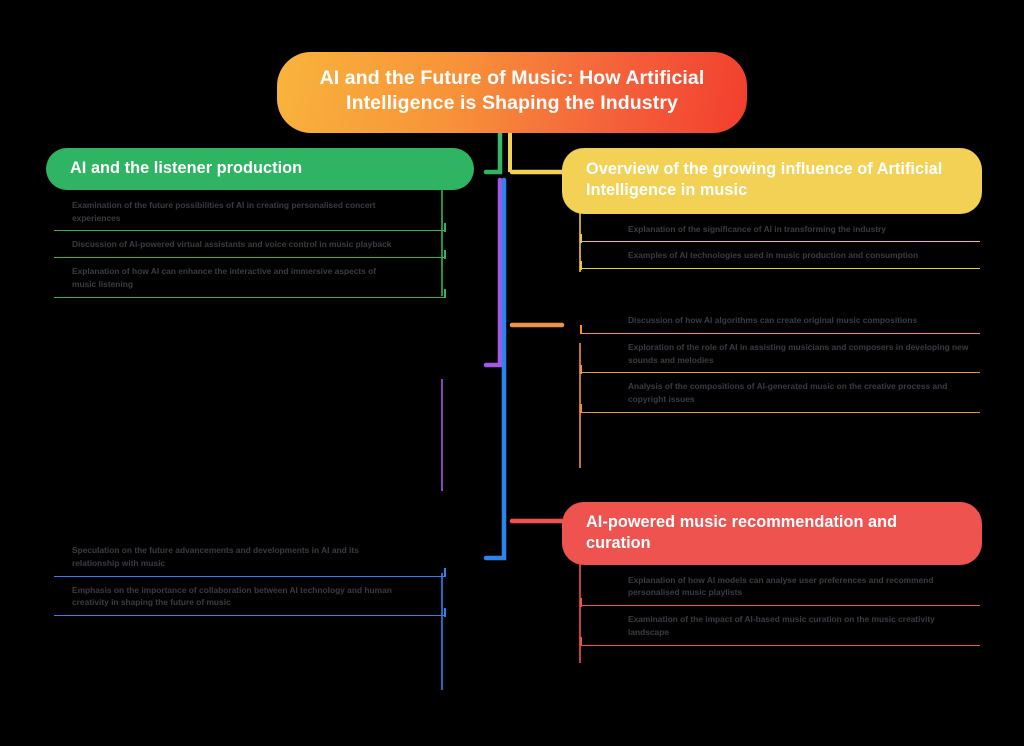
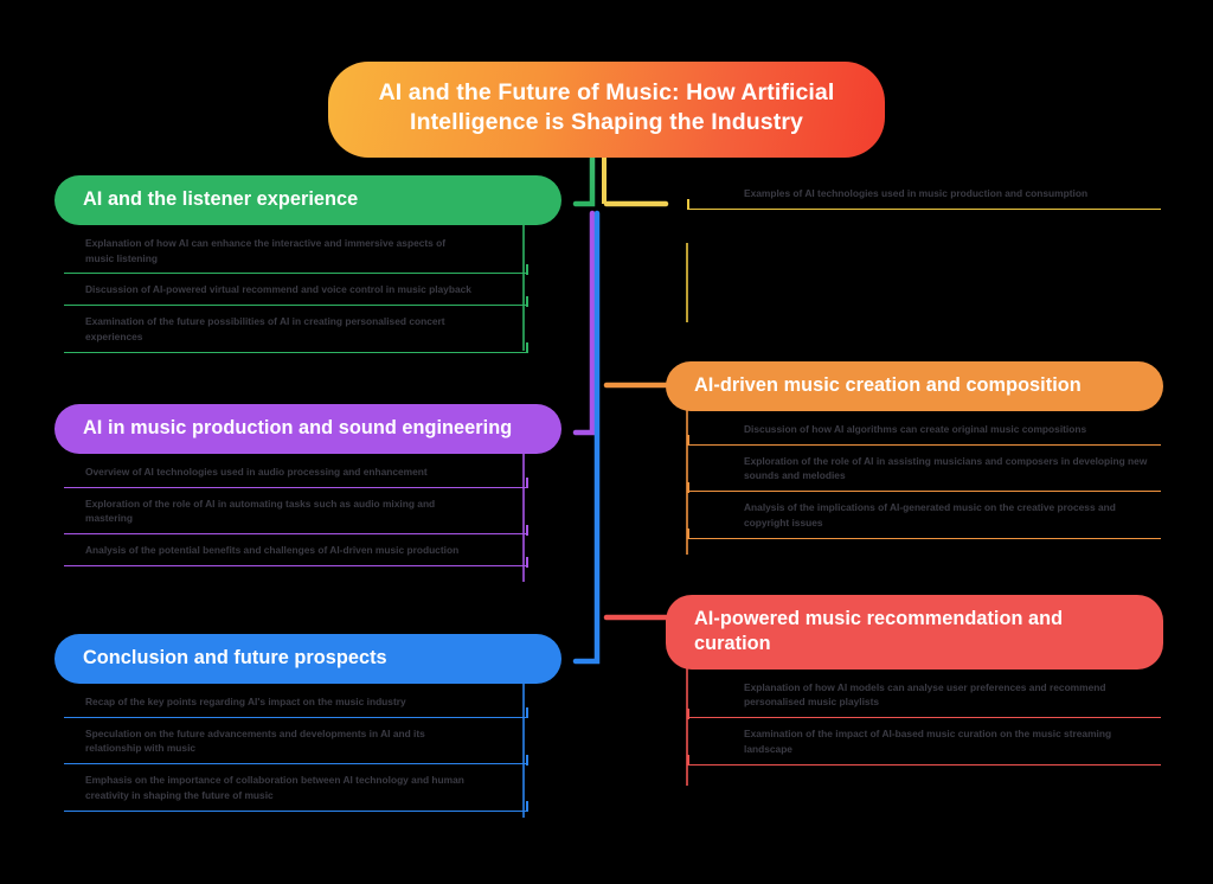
  AI and the Future of Music: How Artificial Intelligence is Shaping the Industry
- AI and the listener production
+ AI and the listener experience
- Examination of the future possibilities of AI in creating personalised concert experiences
+ Explanation of how AI can enhance the interactive and immersive aspects of music listening
- Discussion of AI-powered virtual assistants and voice control in music playback
+ Discussion of AI-powered virtual recommend and voice control in music playback
- Explanation of how AI can enhance the interactive and immersive aspects of music listening
+ Examination of the future possibilities of AI in creating personalised concert experiences
+ AI in music production and sound engineering
+ Overview of AI technologies used in audio processing and enhancement
+ Exploration of the role of AI in automating tasks such as audio mixing and mastering
+ Analysis of the potential benefits and challenges of AI-driven music production
+ Conclusion and future prospects
+ Recap of the key points regarding AI's impact on the music industry
  Speculation on the future advancements and developments in AI and its relationship with music
  Emphasis on the importance of collaboration between AI technology and human creativity in shaping the future of music
- Overview of the growing influence of Artificial Intelligence in music
- Explanation of the significance of AI in transforming the industry
  Examples of AI technologies used in music production and consumption
+ AI-driven music creation and composition
  Discussion of how AI algorithms can create original music compositions
  Exploration of the role of AI in assisting musicians and composers in developing new sounds and melodies
- Analysis of the compositions of AI-generated music on the creative process and copyright issues
+ Analysis of the implications of AI-generated music on the creative process and copyright issues
  AI-powered music recommendation and curation
  Explanation of how AI models can analyse user preferences and recommend personalised music playlists
- Examination of the impact of AI-based music curation on the music creativity landscape
+ Examination of the impact of AI-based music curation on the music streaming landscape
